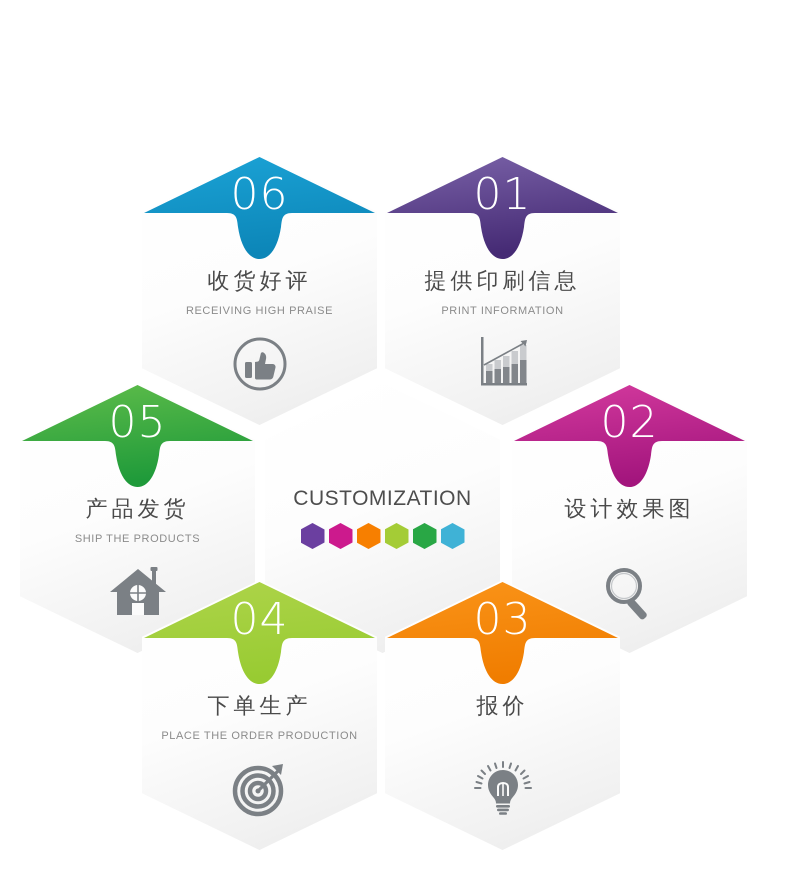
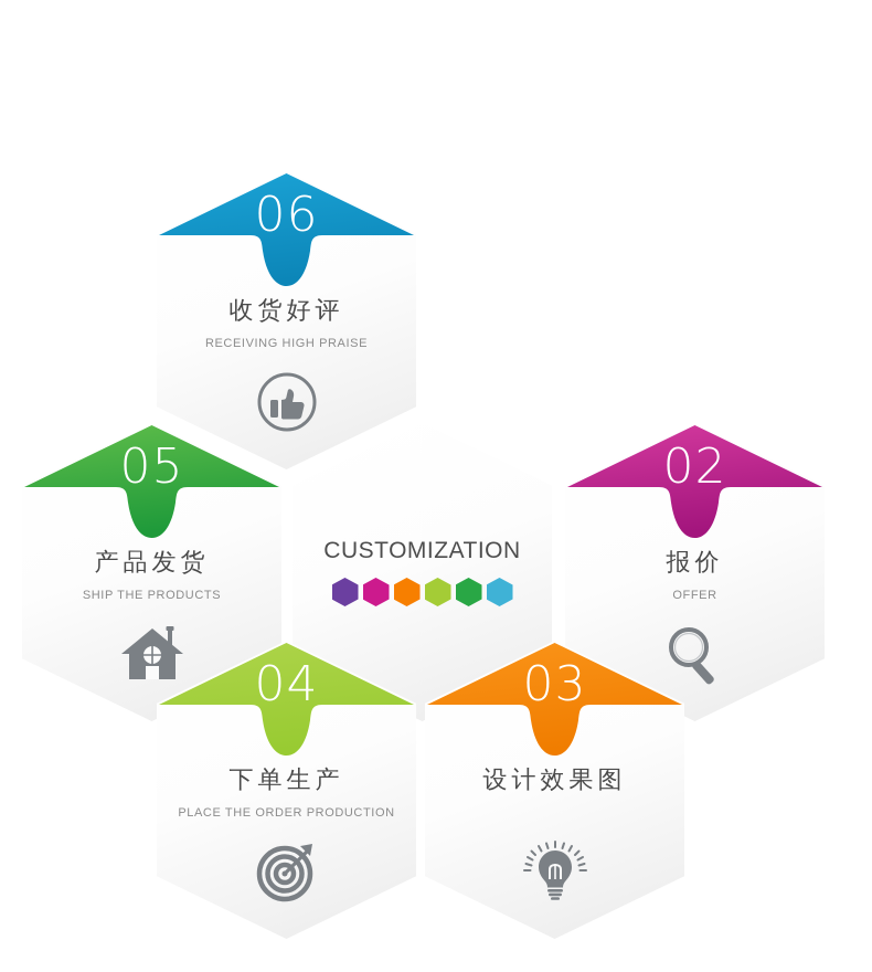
  06
  收货好评
  RECEIVING HIGH PRAISE
- 01
- 提供印刷信息
- PRINT INFORMATION
  05
  产品发货
  SHIP THE PRODUCTS
  CUSTOMIZATION
  02
- 设计效果图
+ 报价
+ OFFER
  04
  下单生产
  PLACE THE ORDER PRODUCTION
  03
- 报价
+ 设计效果图
